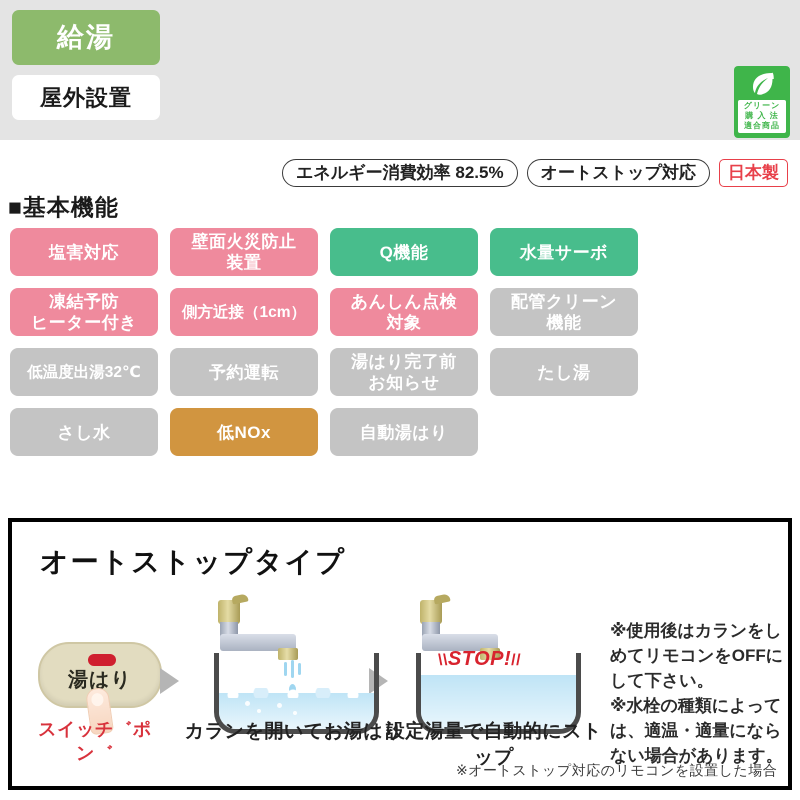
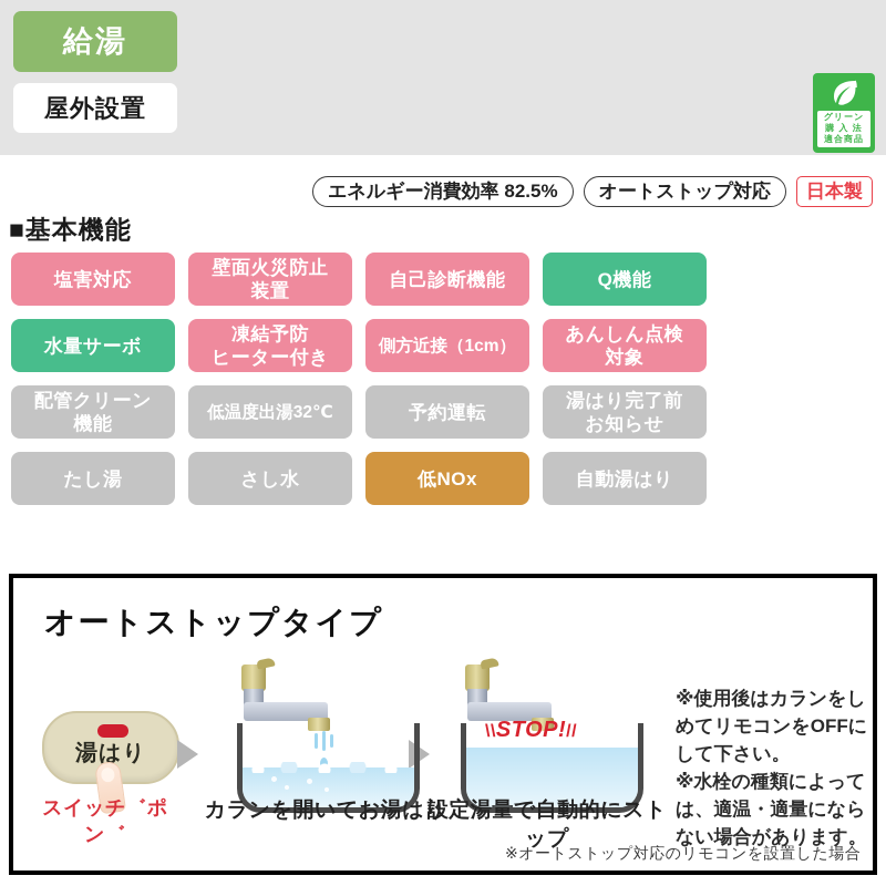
  給湯
  屋外設置
  グリーン
  購 入 法
  適合商品
  エネルギー消費効率 82.5%
  オートストップ対応
  日本製
  ■基本機能
  塩害対応
  壁面火災防止
  装置
+ 自己診断機能
  Q機能
  水量サーボ
  凍結予防
  ヒーター付き
  側方近接（1cm）
  あんしん点検
  対象
  配管クリーン
  機能
  低温度出湯32℃
  予約運転
  湯はり完了前
  お知らせ
  たし湯
  さし水
  低NOx
  自動湯はり
  オートストップタイプ
  湯はり
  スイッチ゛ポン゛
  カランを開いてお湯はり
  \\STOP!//
  設定湯量で自動的にストップ
  ※使用後はカランをしめてリモコンをOFFにして下さい。
  ※水栓の種類によっては、適温・適量にならない場合があります。
  ※オートストップ対応のリモコンを設置した場合
